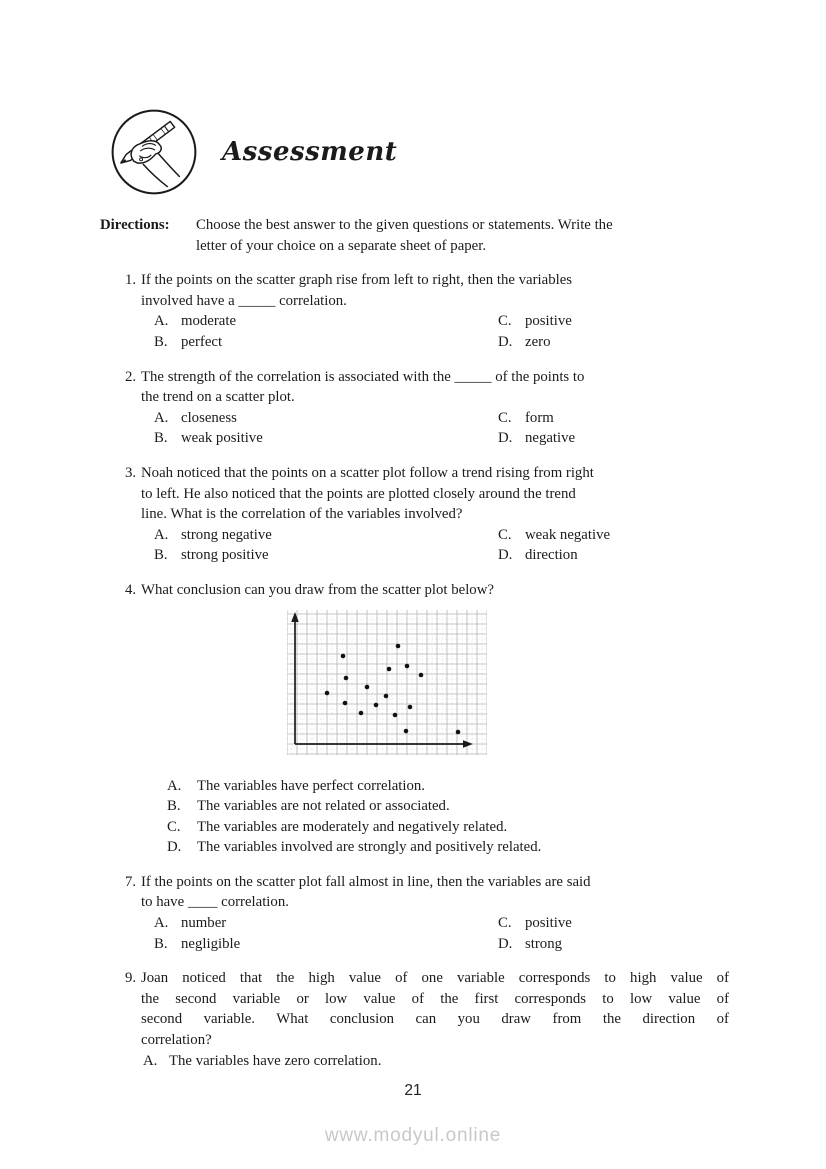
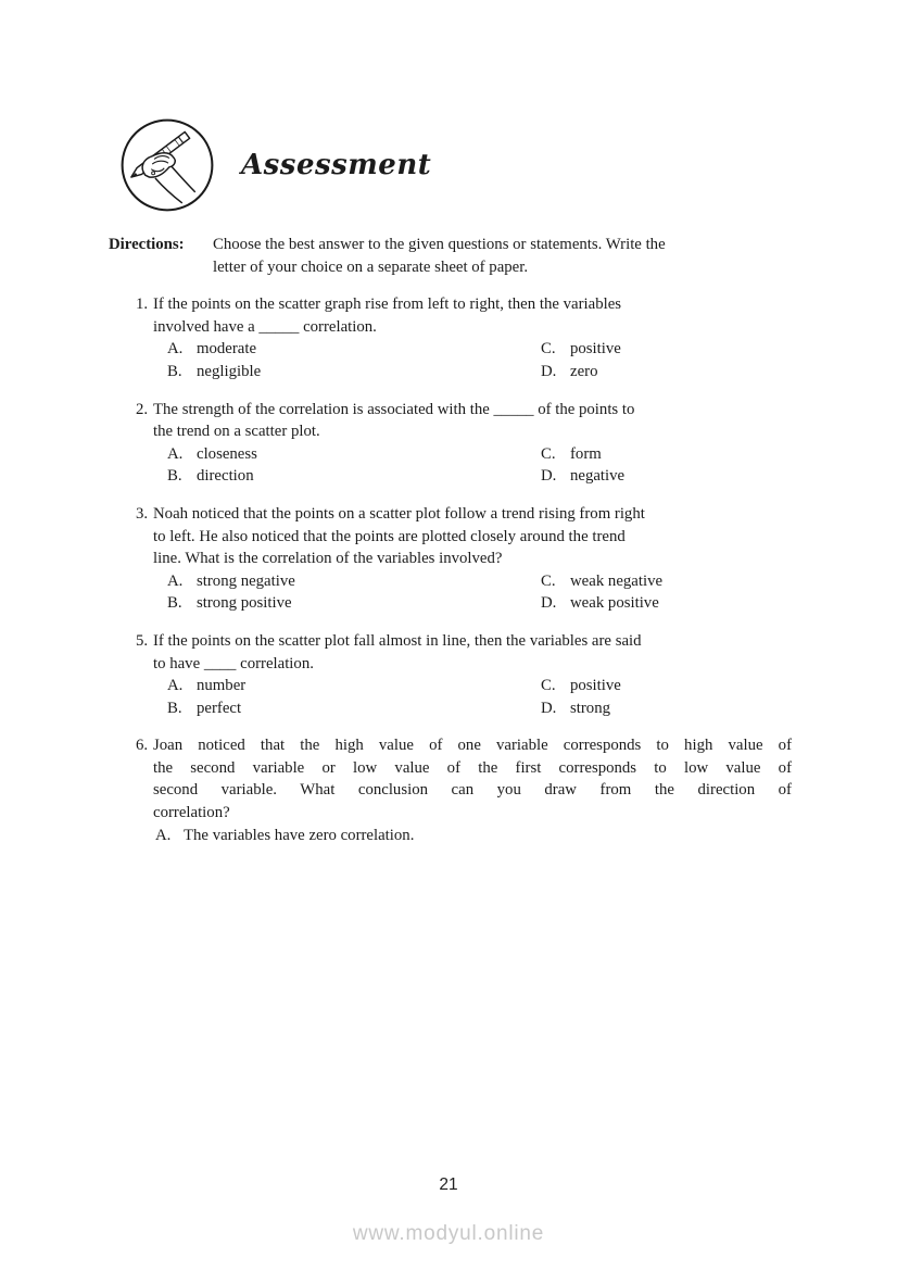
  Assessment
  Directions:
  Choose the best answer to the given questions or statements. Write the
  letter of your choice on a separate sheet of paper.
  1.
  If the points on the scatter graph rise from left to right, then the variables
  involved have a _____ correlation.
  A. moderate
- B. perfect
+ B. negligible
  C. positive
  D. zero
  2.
  The strength of the correlation is associated with the _____ of the points to
  the trend on a scatter plot.
  A. closeness
- B. weak positive
+ B. direction
  C. form
  D. negative
  3.
  Noah noticed that the points on a scatter plot follow a trend rising from right
  to left. He also noticed that the points are plotted closely around the trend
  line. What is the correlation of the variables involved?
  A. strong negative
  B. strong positive
  C. weak negative
- D. direction
+ D. weak positive
- 4.
- What conclusion can you draw from the scatter plot below?
- A. The variables have perfect correlation.
- B. The variables are not related or associated.
- C. The variables are moderately and negatively related.
- D. The variables involved are strongly and positively related.
- 7.
+ 5.
  If the points on the scatter plot fall almost in line, then the variables are said
  to have ____ correlation.
  A. number
- B. negligible
+ B. perfect
  C. positive
  D. strong
- 9.
+ 6.
  Joan noticed that the high value of one variable corresponds to high value of
  the second variable or low value of the first corresponds to low value of
  second variable. What conclusion can you draw from the direction of
  correlation?
  A. The variables have zero correlation.
  21
  www.modyul.online
